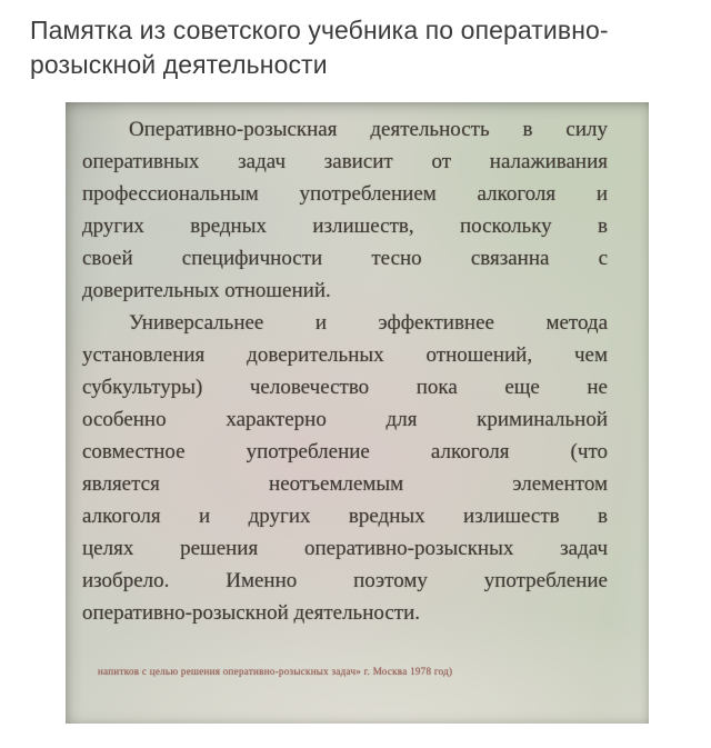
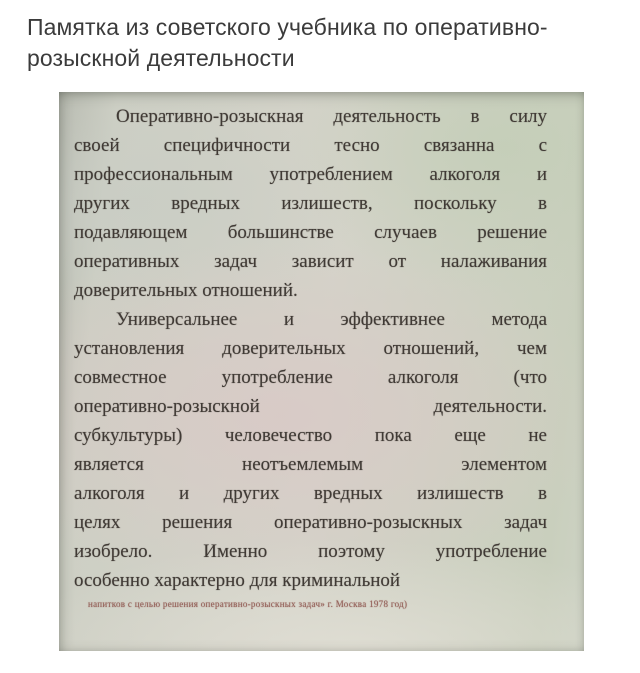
  Памятка из советского учебника по оперативно-розыскной деятельности
  Оперативно-розыскная деятельность в силу
- оперативных задач зависит от налаживания
+ своей специфичности тесно связанна с
  профессиональным употреблением алкоголя и
  других вредных излишеств, поскольку в
+ подавляющем большинстве случаев решение
- своей специфичности тесно связанна с
+ оперативных задач зависит от налаживания
  доверительных отношений.
  Универсальнее и эффективнее метода
  установления доверительных отношений, чем
- субкультуры) человечество пока еще не
+ совместное употребление алкоголя (что
- особенно характерно для криминальной
+ оперативно-розыскной деятельности.
- совместное употребление алкоголя (что
+ субкультуры) человечество пока еще не
  является неотъемлемым элементом
  алкоголя и других вредных излишеств в
  целях решения оперативно-розыскных задач
  изобрело. Именно поэтому употребление
- оперативно-розыскной деятельности.
+ особенно характерно для криминальной
  напитков с целью решения оперативно-розыскных задач» г. Москва 1978 год)
